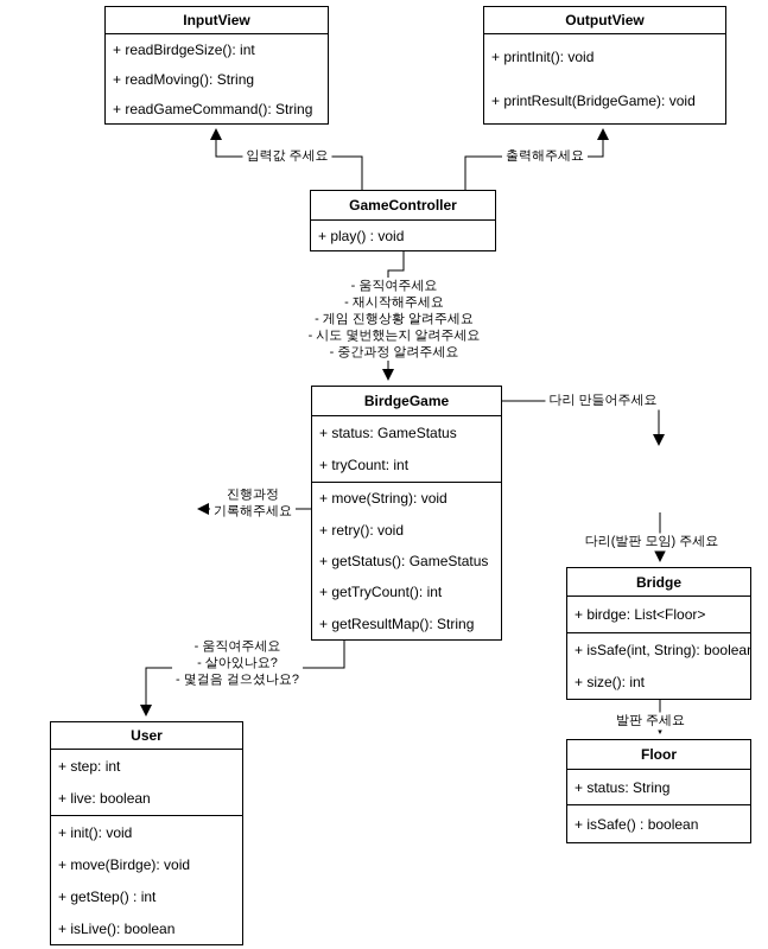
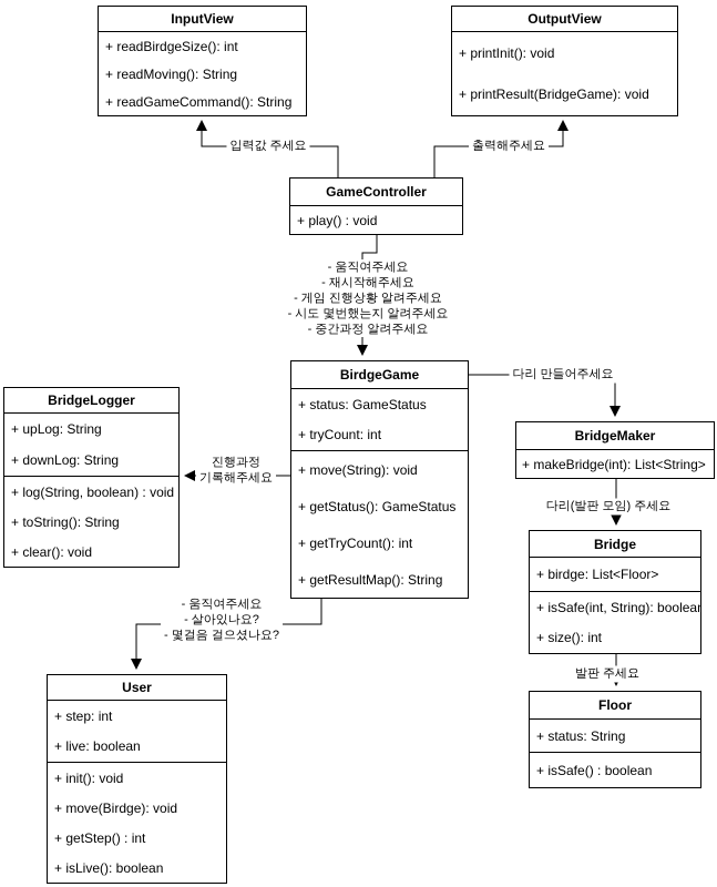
  InputView
  + readBirdgeSize(): int
  + readMoving(): String
  + readGameCommand(): String
  OutputView
  + printInit(): void
  + printResult(BridgeGame): void
  GameController
  + play() : void
  BirdgeGame
  + status: GameStatus
  + tryCount: int
  + move(String): void
- + retry(): void
  + getStatus(): GameStatus
  + getTryCount(): int
  + getResultMap(): String
+ BridgeLogger
+ + upLog: String
+ + downLog: String
+ + log(String, boolean) : void
+ + toString(): String
+ + clear(): void
+ BridgeMaker
+ + makeBridge(int): List<String>
  Bridge
  + birdge: List<Floor>
  + isSafe(int, String): boolea
  + size(): int
  Floor
  + status: String
  + isSafe() : boolean
  User
  + step: int
  + live: boolean
  + init(): void
  + move(Birdge): void
  + getStep() : int
  + isLive(): boolean
  입력값 주세요
  출력해주세요
  - 움직여주세요
  - 재시작해주세요
  - 게임 진행상황 알려주세요
  - 시도 몇번했는지 알려주세요
  - 중간과정 알려주세요
  진행과정
  기록해주세요
  다리 만들어주세요
  다리(발판 모임) 주세요
  발판 주세요
  - 움직여주세요
  - 살아있나요?
  - 몇걸음 걸으셨나요?
